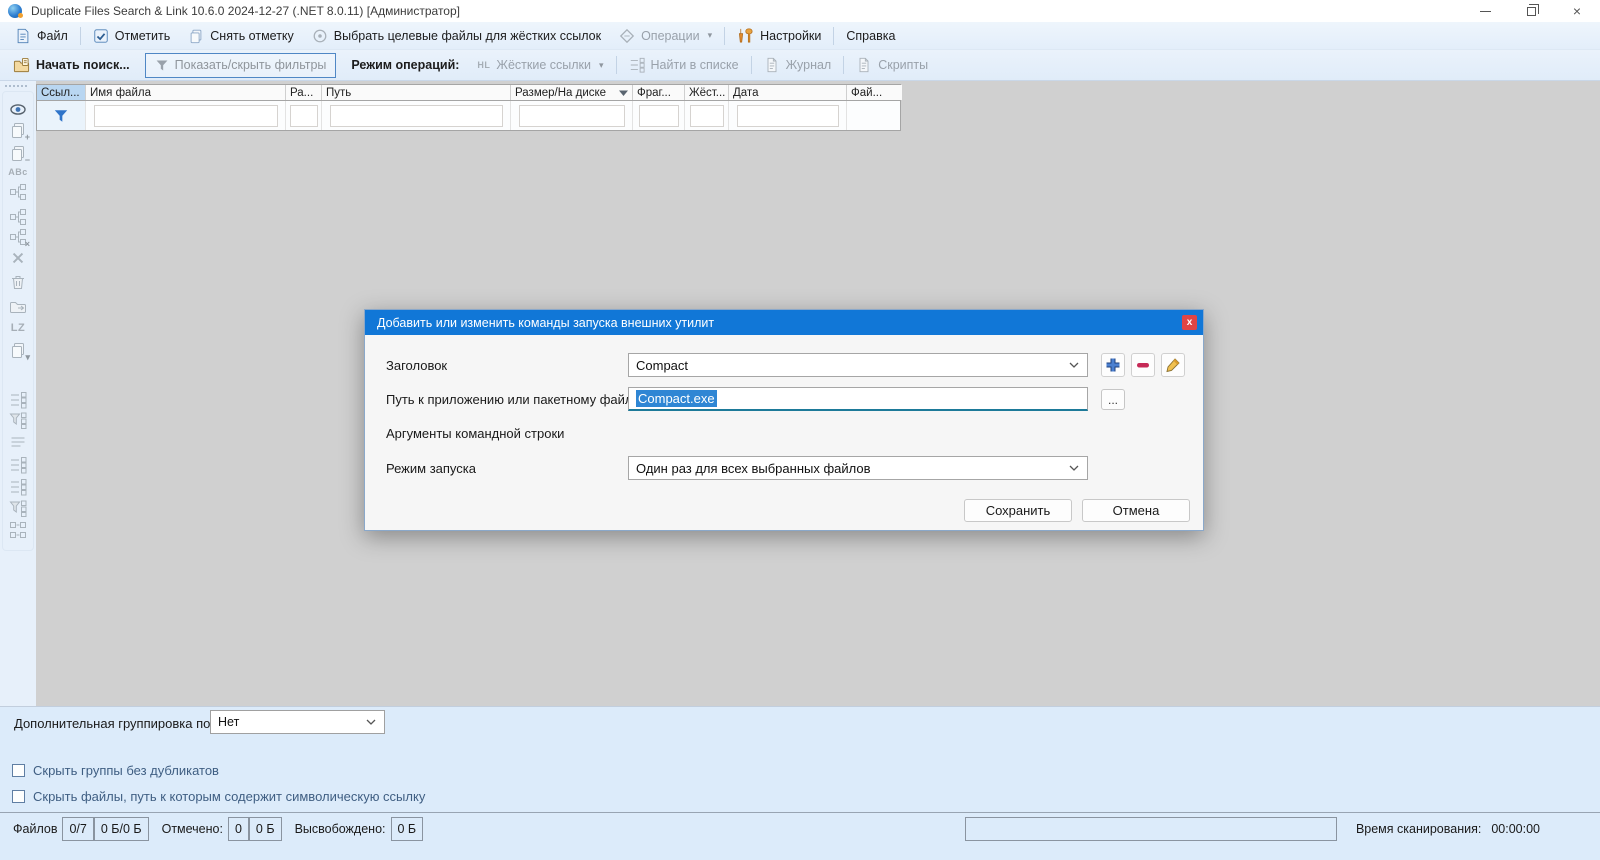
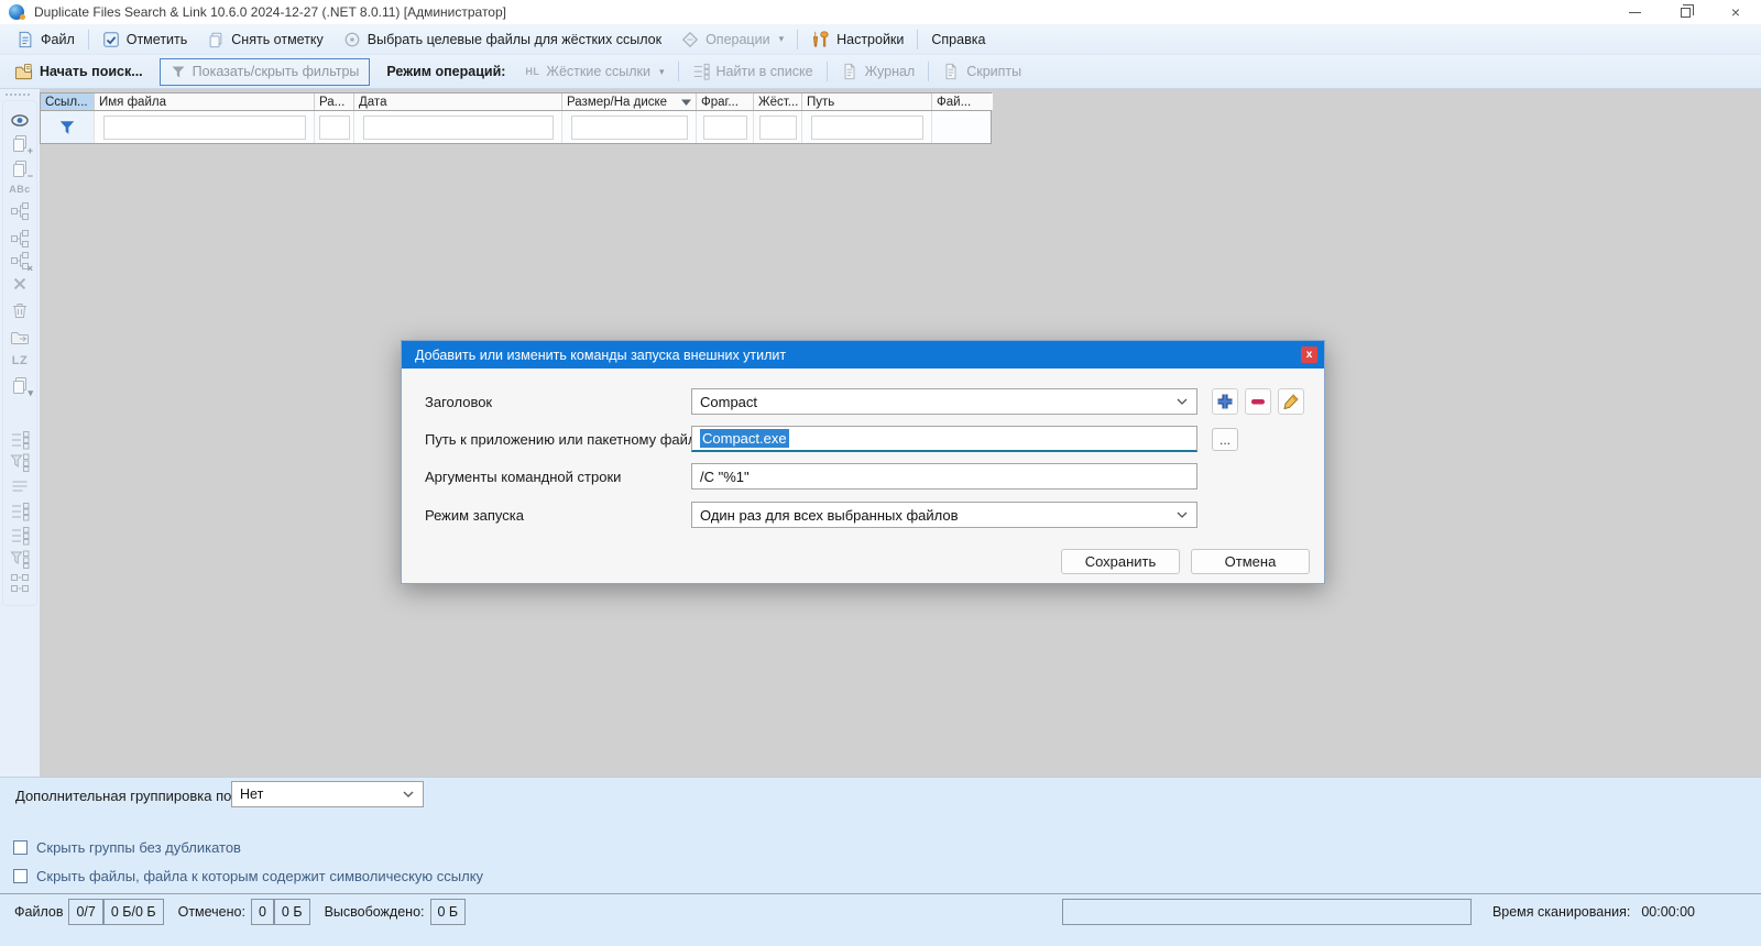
  Duplicate Files Search & Link 10.6.0 2024-12-27 (.NET 8.0.11) [Администратор]
  ×
  Файл
  Отметить
  Снять отметку
  Выбрать целевые файлы для жёстких ссылок
  Операции
  ▾
  Настройки
  Справка
  Начать поиск...
  Показать/скрыть фильтры
  Режим операций:
  HL
  Жёсткие ссылки
  ▾
  Найти в списке
  Журнал
  Скрипты
  +
  −
  ABc
  ×
  LZ
  ▾
  Ссыл...
  Имя файла
  Ра...
- Путь
+ Дата
  Размер/На диске
  Фраг...
  Жёст...
- Дата
+ Путь
  Фай...
  Добавить или изменить команды запуска внешних утилит
  x
  Заголовок
  Compact
  Путь к приложению или пакетному фай
  Compact.exe
  ...
  Аргументы командной строки
+ /C "%1"
  Режим запуска
  Один раз для всех выбранных файлов
  Сохранить
  Отмена
  Дополнительная группировка по
  Нет
  Скрыть группы без дубликатов
- Скрыть файлы, путь к которым содержит символическую ссылку
+ Скрыть файлы, файла к которым содержит символическую ссылку
  Файлов
  0/7
  0 Б/0 Б
  Отмечено:
  0
  0 Б
  Высвобождено:
  0 Б
  Время сканирования:
  00:00:00
